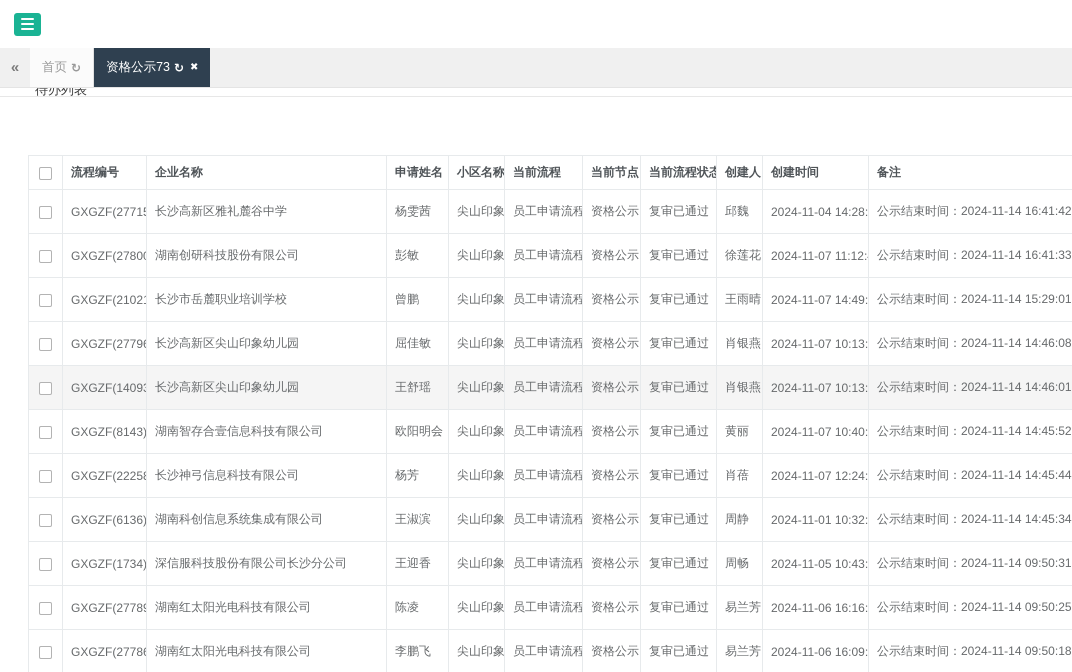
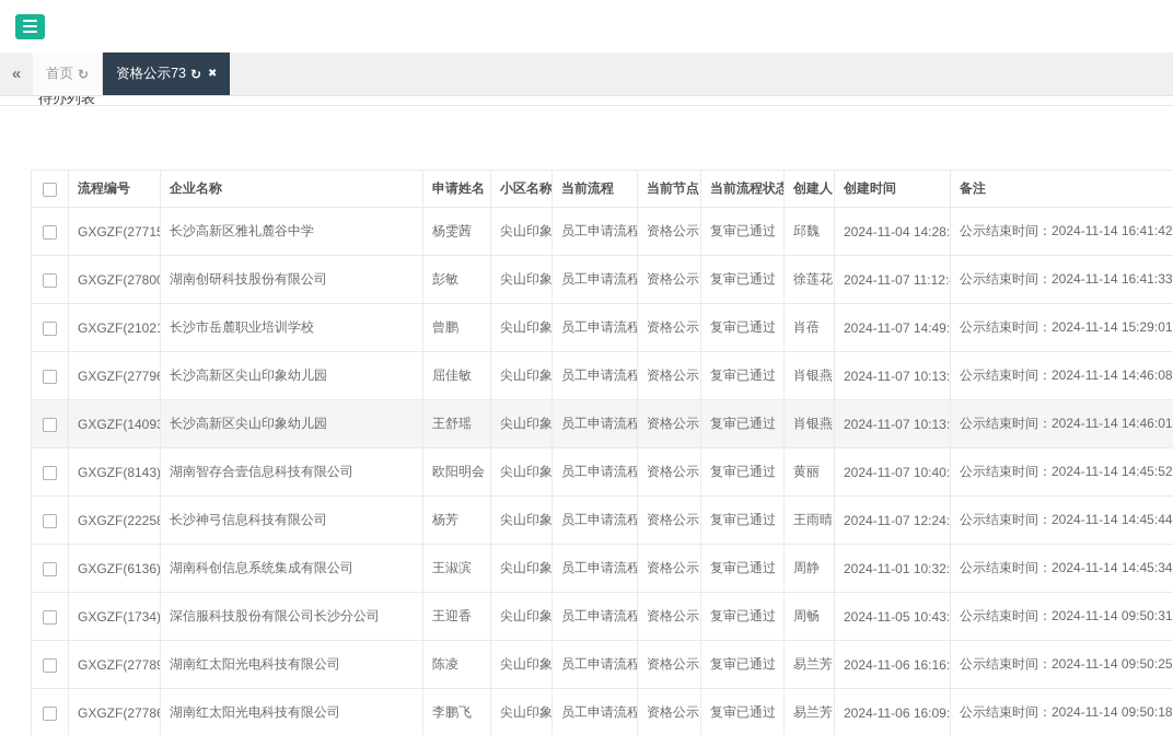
  «
  首页
  ↻
  资格公示73
  ↻
  ✖
  待办列表
  	流程编号	企业名称	申请姓名	小区名称	当前流程	当前节点	当前流程状态	创建人	创建时间	备注
  	GXGZF(2771	长沙高新区雅礼麓谷中学	杨雯茜	尖山印象	员工申请流程	资格公示	复审已通过	邱魏	2024-11-04 14:28:	公示结束时间：2024-11-14 16:41:42
  	GXGZF(2780	湖南创研科技股份有限公司	彭敏	尖山印象	员工申请流程	资格公示	复审已通过	徐莲花	2024-11-07 11:12:	公示结束时间：2024-11-14 16:41:33
- 	GXGZF(2102	长沙市岳麓职业培训学校	曾鹏	尖山印象	员工申请流程	资格公示	复审已通过	王雨晴	2024-11-07 14:49:	公示结束时间：2024-11-14 15:29:01
+ 	GXGZF(2102	长沙市岳麓职业培训学校	曾鹏	尖山印象	员工申请流程	资格公示	复审已通过	肖蓓	2024-11-07 14:49:	公示结束时间：2024-11-14 15:29:01
  	GXGZF(2779	长沙高新区尖山印象幼儿园	屈佳敏	尖山印象	员工申请流程	资格公示	复审已通过	肖银燕	2024-11-07 10:13:	公示结束时间：2024-11-14 14:46:08
  	GXGZF(1409	长沙高新区尖山印象幼儿园	王舒瑶	尖山印象	员工申请流程	资格公示	复审已通过	肖银燕	2024-11-07 10:13:	公示结束时间：2024-11-14 14:46:01
  	GXGZF(8143)	湖南智存合壹信息科技有限公司	欧阳明会	尖山印象	员工申请流程	资格公示	复审已通过	黄丽	2024-11-07 10:40:	公示结束时间：2024-11-14 14:45:52
- 	GXGZF(2225	长沙神弓信息科技有限公司	杨芳	尖山印象	员工申请流程	资格公示	复审已通过	肖蓓	2024-11-07 12:24:	公示结束时间：2024-11-14 14:45:44
+ 	GXGZF(2225	长沙神弓信息科技有限公司	杨芳	尖山印象	员工申请流程	资格公示	复审已通过	王雨晴	2024-11-07 12:24:	公示结束时间：2024-11-14 14:45:44
  	GXGZF(6136)	湖南科创信息系统集成有限公司	王淑滨	尖山印象	员工申请流程	资格公示	复审已通过	周静	2024-11-01 10:32:	公示结束时间：2024-11-14 14:45:34
  	GXGZF(1734)	深信服科技股份有限公司长沙分公司	王迎香	尖山印象	员工申请流程	资格公示	复审已通过	周畅	2024-11-05 10:43:	公示结束时间：2024-11-14 09:50:31
  	GXGZF(2778	湖南红太阳光电科技有限公司	陈凌	尖山印象	员工申请流程	资格公示	复审已通过	易兰芳	2024-11-06 16:16:	公示结束时间：2024-11-14 09:50:25
  	GXGZF(2778	湖南红太阳光电科技有限公司	李鹏飞	尖山印象	员工申请流程	资格公示	复审已通过	易兰芳	2024-11-06 16:09:	公示结束时间：2024-11-14 09:50:18
